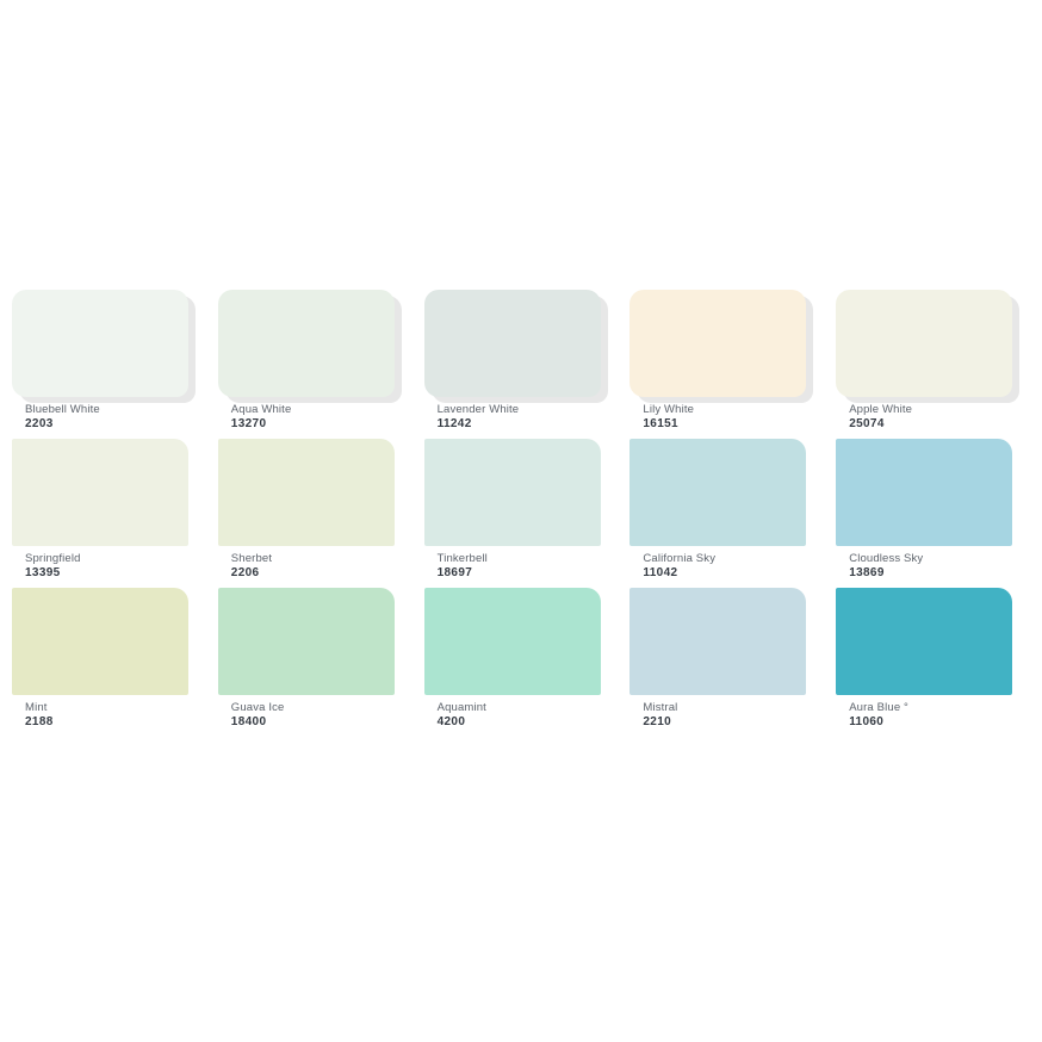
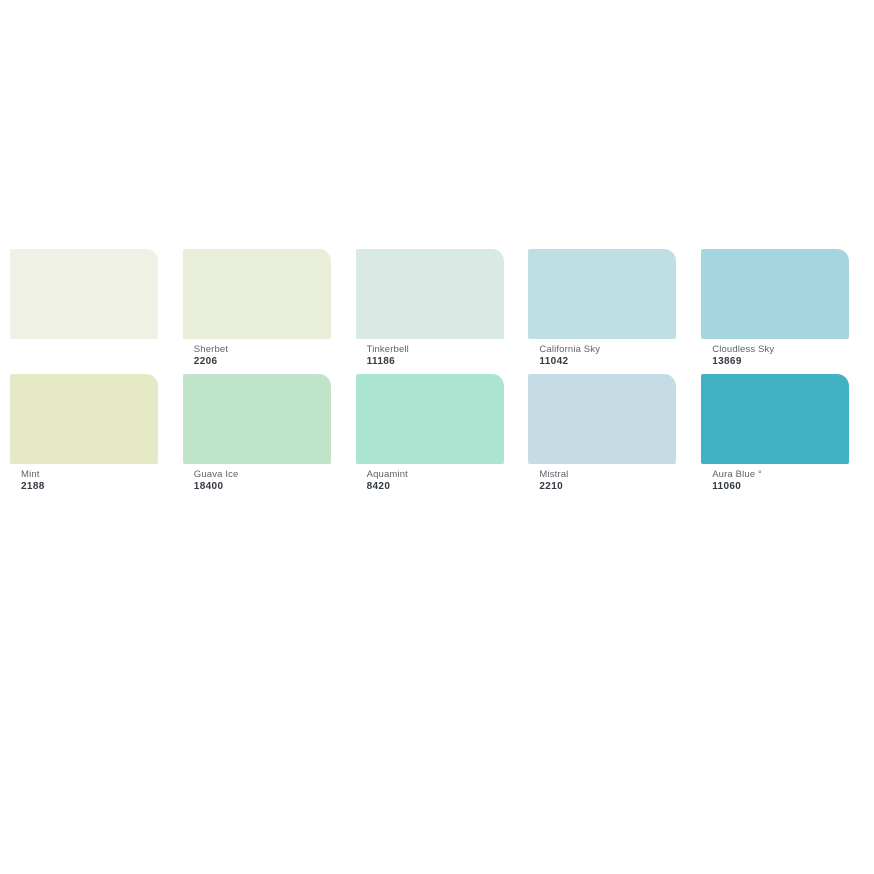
- Bluebell White
- 2203
- Aqua White
- 13270
- Lavender White
- 11242
- Lily White
- 16151
- Apple White
- 25074
- Springfield
- 13395
  Sherbet
  2206
  Tinkerbell
- 18697
+ 11186
  California Sky
  11042
  Cloudless Sky
  13869
  Mint
  2188
  Guava Ice
  18400
  Aquamint
- 4200
+ 8420
  Mistral
  2210
  Aura Blue °
  11060
